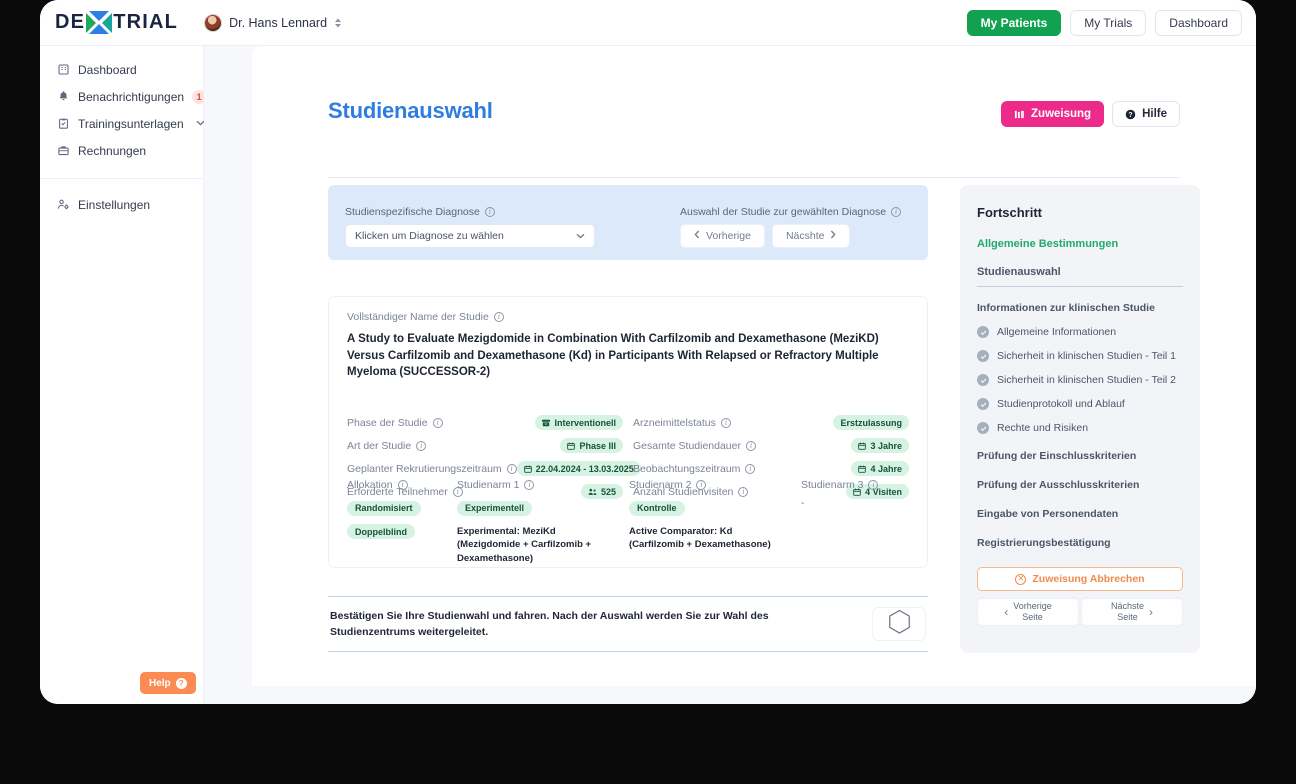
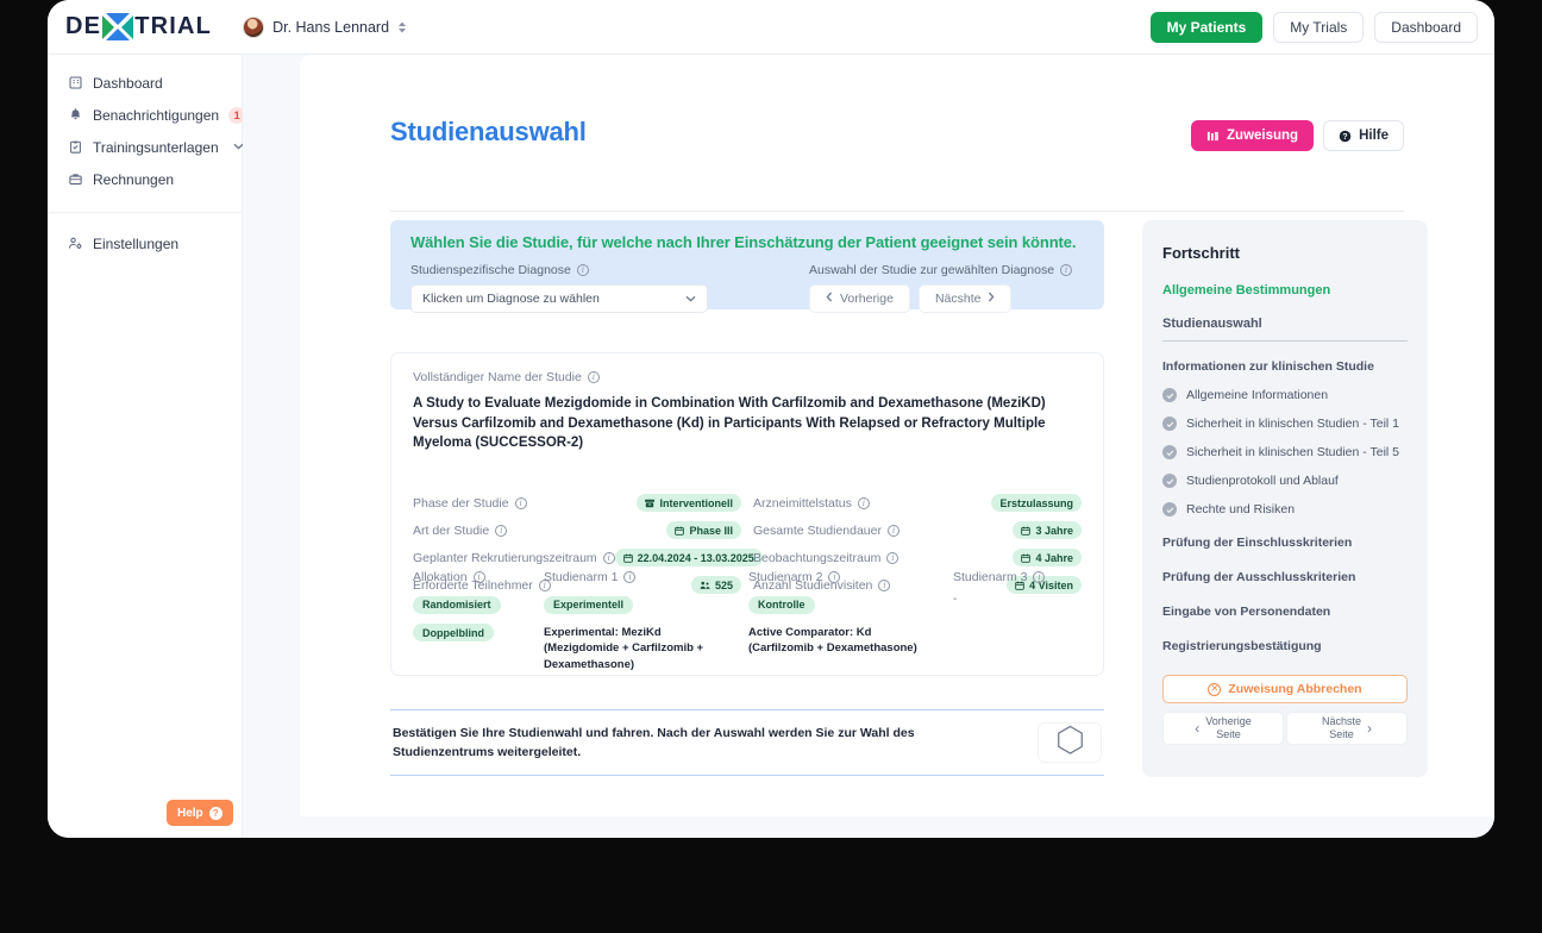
  DE
  TRIAL
  Dr. Hans Lennard
  My Patients
  My Trials
  Dashboard
  Dashboard
  Benachrichtigungen
  1
  Trainingsunterlagen
  Rechnungen
  Einstellungen
  Studienauswahl
  Zuweisung
  Hilfe
+ Wählen Sie die Studie, für welche nach Ihrer Einschätzung der Patient geeignet sein könnte.
  Studienspezifische Diagnose
  i
  Klicken um Diagnose zu wählen
  Auswahl der Studie zur gewählten Diagnose
  i
  Vorherige
  Näcshte
  Vollständiger Name der Studie
  i
  A Study to Evaluate Mezigdomide in Combination With Carfilzomib and Dexamethasone (MeziKD) Versus Carfilzomib and Dexamethasone (Kd) in Participants With Relapsed or Refractory Multiple Myeloma (SUCCESSOR-2)
  Phase der Studie
  i
  Interventionell
  Arzneimittelstatus
  i
  Erstzulassung
  Art der Studie
  i
  Phase III
  Gesamte Studiendauer
  i
  3 Jahre
  Geplanter Rekrutierungszeitraum
  i
  22.04.2024 - 13.03.2025
  Beobachtungszeitraum
  i
  4 Jahre
  Erforderte Teilnehmer
  i
  525
  Anzahl Studienvisiten
  i
  4 Visiten
  Allokation
  i
  Randomisiert
  Doppelblind
  Studienarm 1
  i
  Experimentell
  Experimental: MeziKd (Mezigdomide + Carfilzomib + Dexamethasone)
  Studienarm 2
  i
  Kontrolle
  Active Comparator: Kd (Carfilzomib + Dexamethasone)
  Studienarm 3
  i
  -
  Bestätigen Sie Ihre Studienwahl und fahren. Nach der Auswahl werden Sie zur Wahl des Studienzentrums weitergeleitet.
  Fortschritt
  Allgemeine Bestimmungen
  Studienauswahl
  Informationen zur klinischen Studie
  Allgemeine Informationen
  Sicherheit in klinischen Studien - Teil 1
- Sicherheit in klinischen Studien - Teil 2
+ Sicherheit in klinischen Studien - Teil 5
  Studienprotokoll und Ablauf
  Rechte und Risiken
  Prüfung der Einschlusskriterien
  Prüfung der Ausschlusskriterien
  Eingabe von Personendaten
  Registrierungsbestätigung
  ✕
  Zuweisung Abbrechen
  ‹
  Vorherige
  Seite
  Nächste
  Seite
  ›
  Help
  ?
